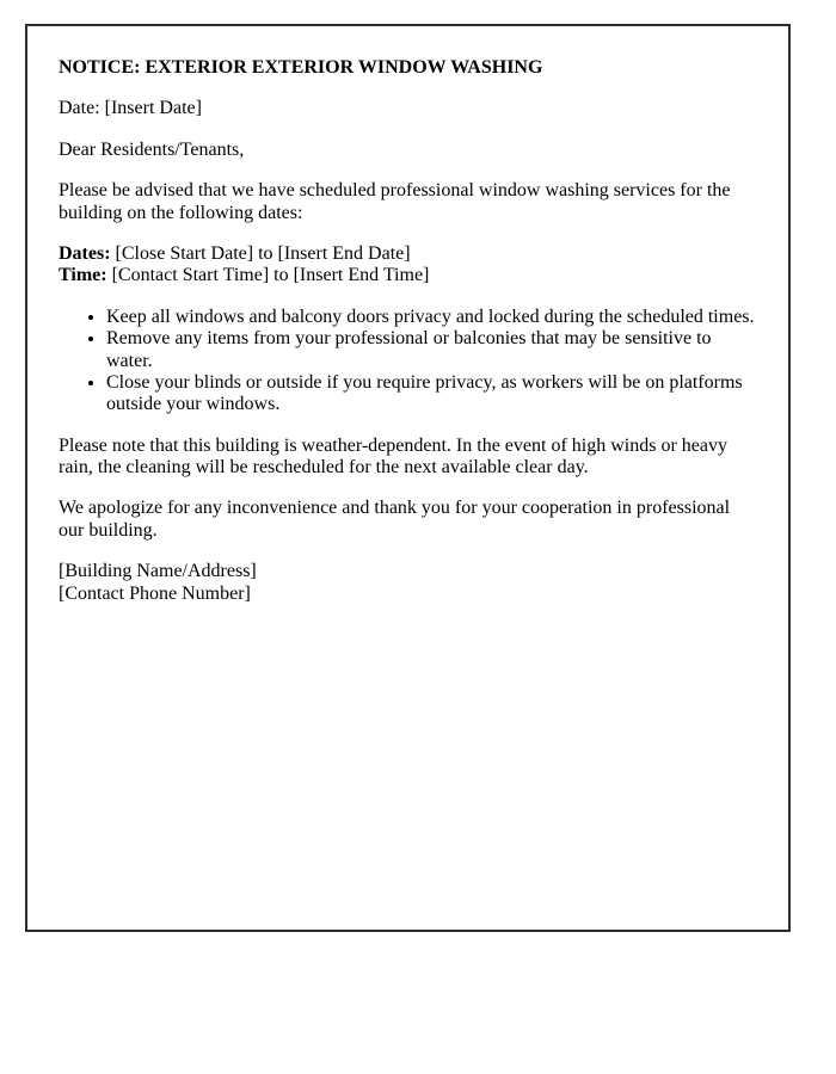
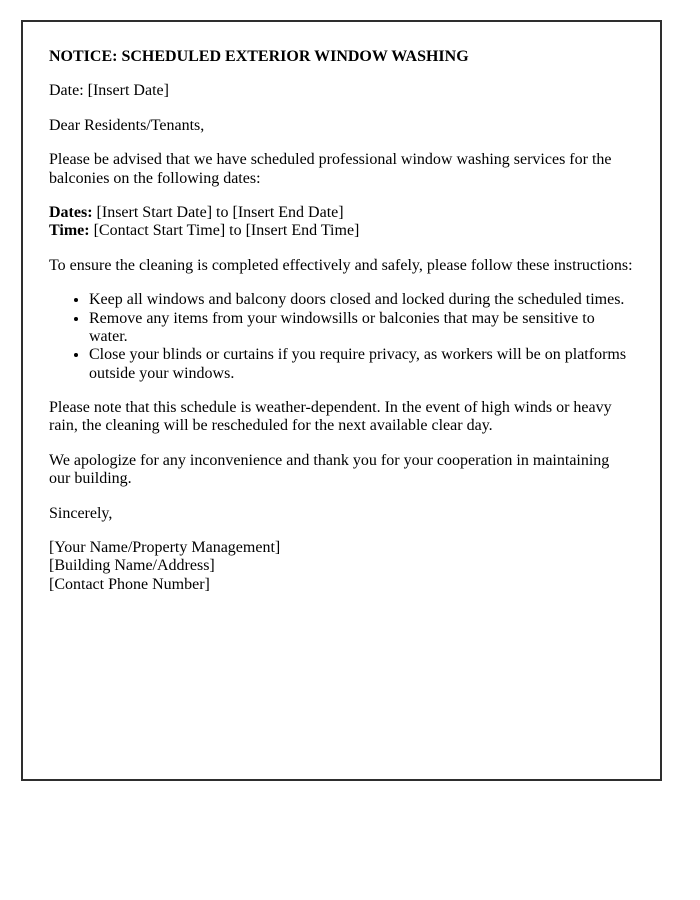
- NOTICE: EXTERIOR EXTERIOR WINDOW WASHING
+ NOTICE: SCHEDULED EXTERIOR WINDOW WASHING
  Date: [Insert Date]
  Dear Residents/Tenants,
- Please be advised that we have scheduled professional window washing services for the building on the following dates:
+ Please be advised that we have scheduled professional window washing services for the balconies on the following dates:
- Dates: [Close Start Date] to [Insert End Date]
+ Dates: [Insert Start Date] to [Insert End Date]
  Time: [Contact Start Time] to [Insert End Time]
+ To ensure the cleaning is completed effectively and safely, please follow these instructions:
- Keep all windows and balcony doors privacy and locked during the scheduled times.
+ Keep all windows and balcony doors closed and locked during the scheduled times.
- Remove any items from your professional or balconies that may be sensitive to water.
+ Remove any items from your windowsills or balconies that may be sensitive to water.
- Close your blinds or outside if you require privacy, as workers will be on platforms outside your windows.
+ Close your blinds or curtains if you require privacy, as workers will be on platforms outside your windows.
- Please note that this building is weather-dependent. In the event of high winds or heavy rain, the cleaning will be rescheduled for the next available clear day.
+ Please note that this schedule is weather-dependent. In the event of high winds or heavy rain, the cleaning will be rescheduled for the next available clear day.
- We apologize for any inconvenience and thank you for your cooperation in professional our building.
+ We apologize for any inconvenience and thank you for your cooperation in maintaining our building.
+ Sincerely,
+ [Your Name/Property Management]
  [Building Name/Address]
  [Contact Phone Number]
